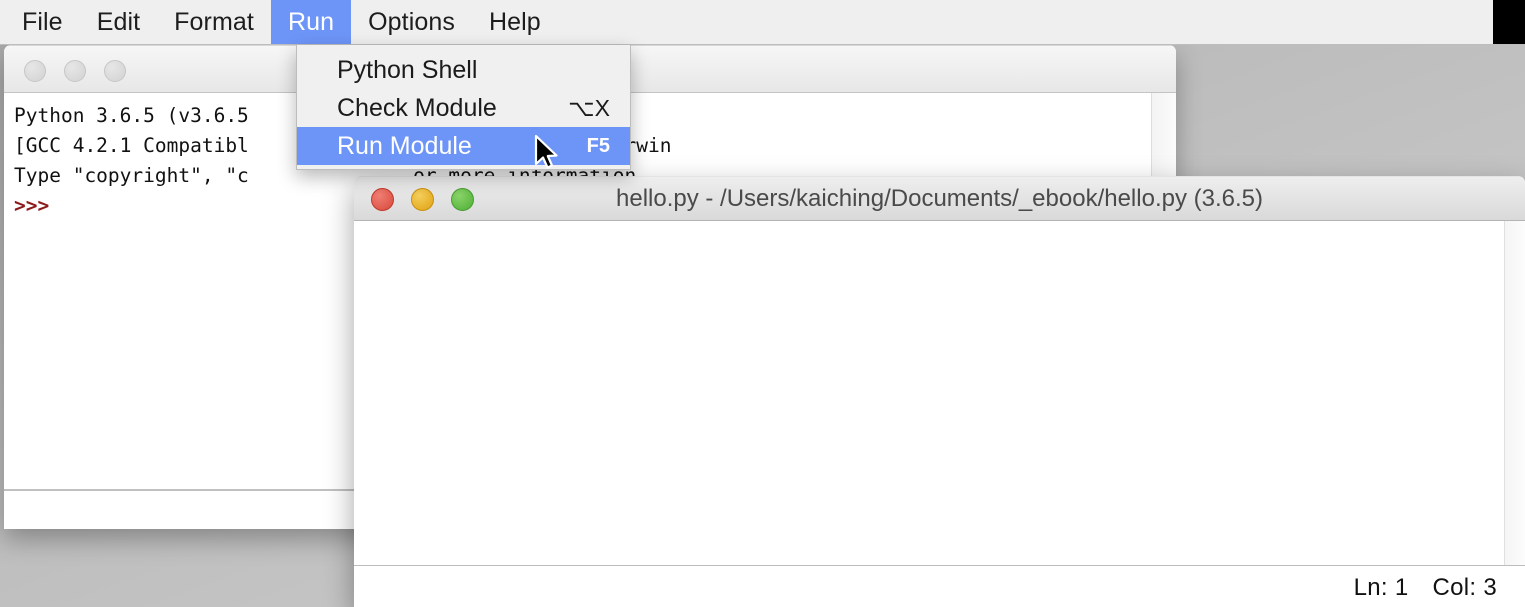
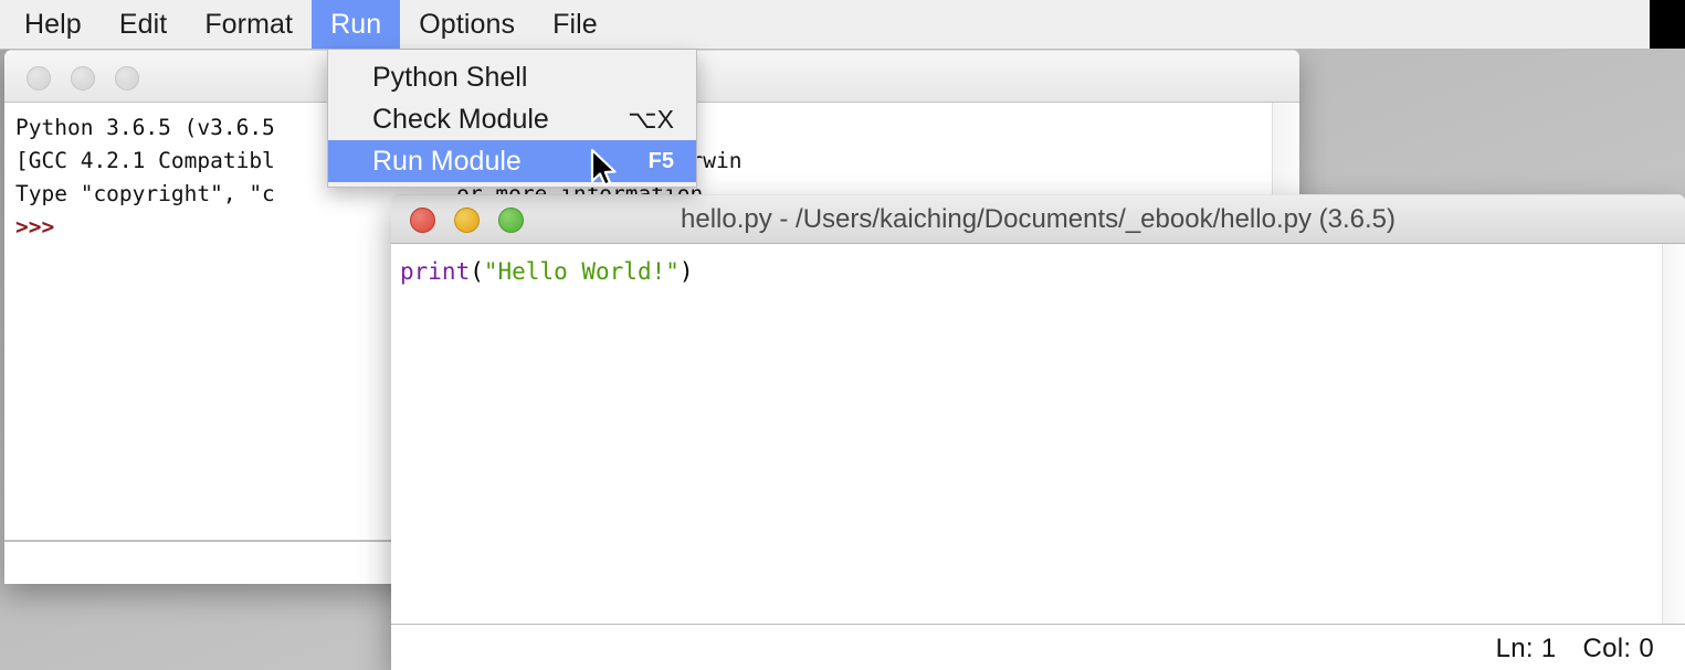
  hello.py - /Users/kaiching/Documents/_ebook/hello.py (3.6.5)
+ print("Hello World!")
- Ln: 1 Col: 3
+ Ln: 1 Col: 0
- File
+ Help
  Edit
  Format
  Run
  Options
- Help
+ File
  Python Shell
  Check Module
  ⌥X
  Run Module
  F5
